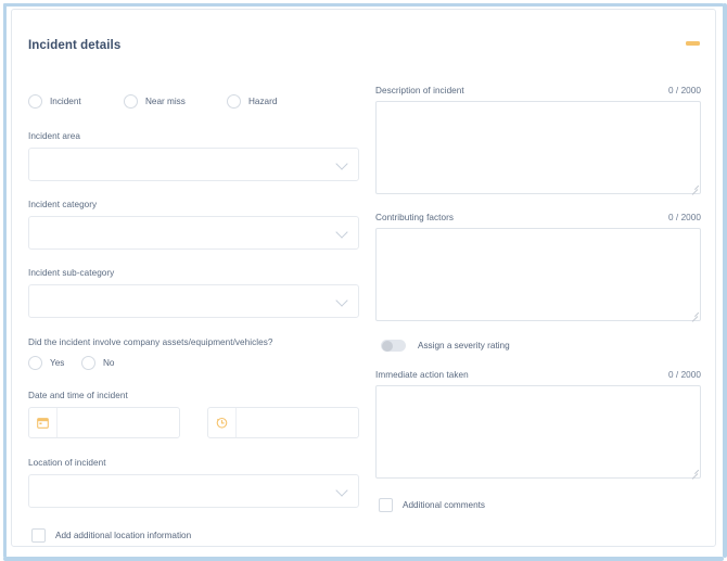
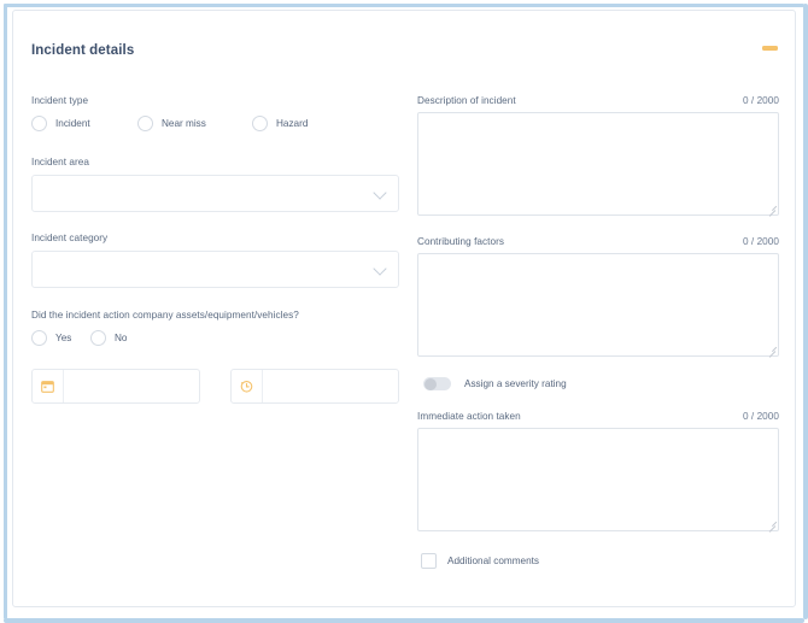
  Incident details
+ Incident type
  Incident
  Near miss
  Hazard
  Incident area
  Incident category
- Incident sub-category
- Did the incident involve company assets/equipment/vehicles?
+ Did the incident action company assets/equipment/vehicles?
  Yes
  No
- Date and time of incident
- Location of incident
- Add additional location information
  Description of incident
  0 / 2000
  Contributing factors
  0 / 2000
  Assign a severity rating
  Immediate action taken
  0 / 2000
  Additional comments
